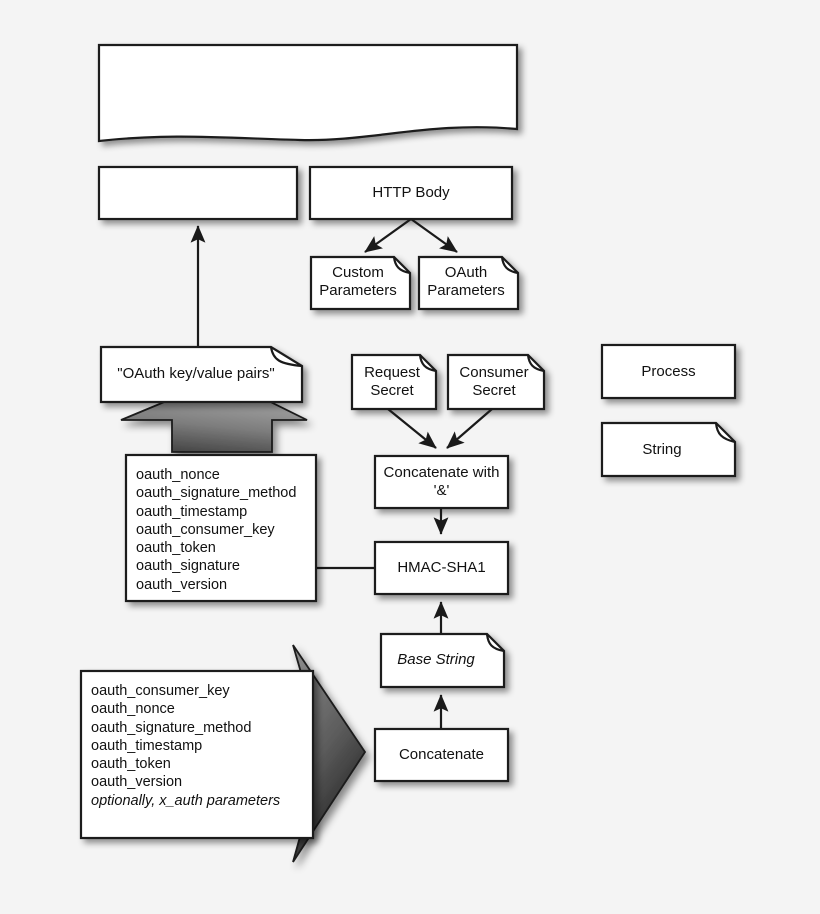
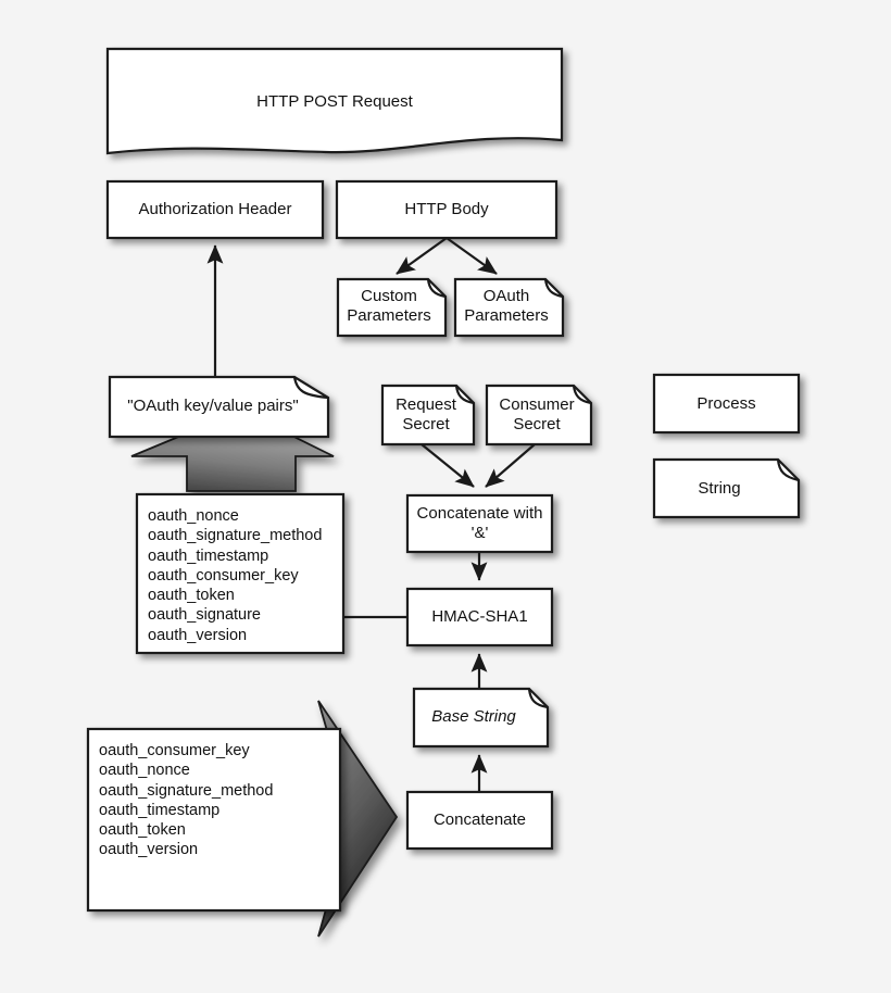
+ HTTP POST Request
+ Authorization Header
  HTTP Body
  Custom
  Parameters
  OAuth
  Parameters
  "OAuth key/value pairs"
  Request
  Secret
  Consumer
  Secret
  Concatenate with
  '&'
  HMAC-SHA1
  Base String
  Concatenate
  Process
  String
  oauth_nonce
  oauth_signature_method
  oauth_timestamp
  oauth_consumer_key
  oauth_token
  oauth_signature
  oauth_version
  oauth_consumer_key
  oauth_nonce
  oauth_signature_method
  oauth_timestamp
  oauth_token
  oauth_version
- optionally, x_auth parameters
